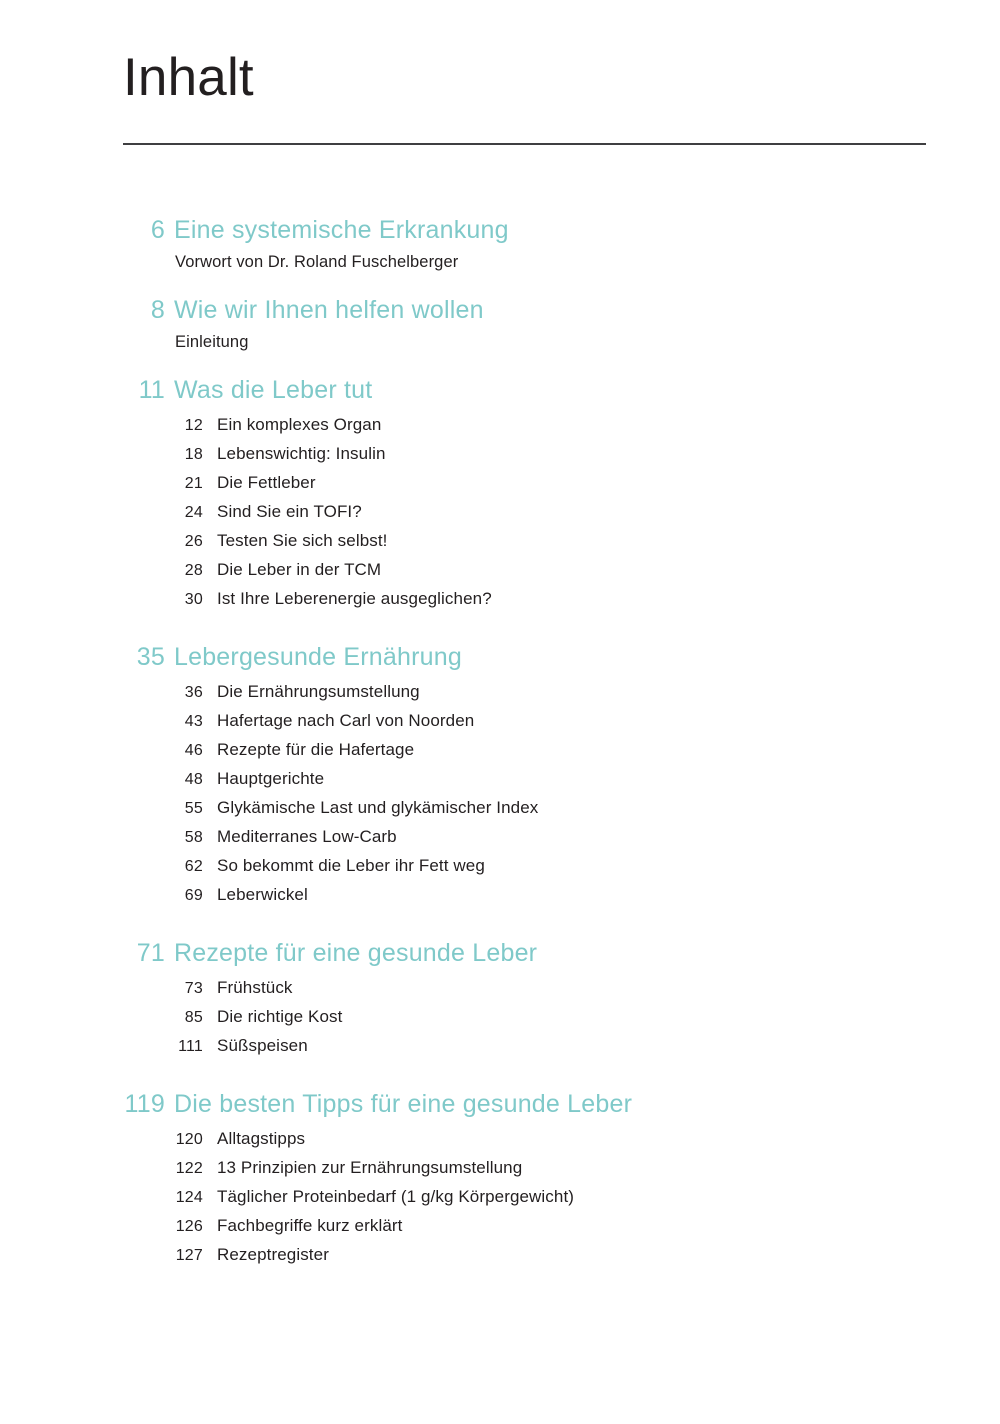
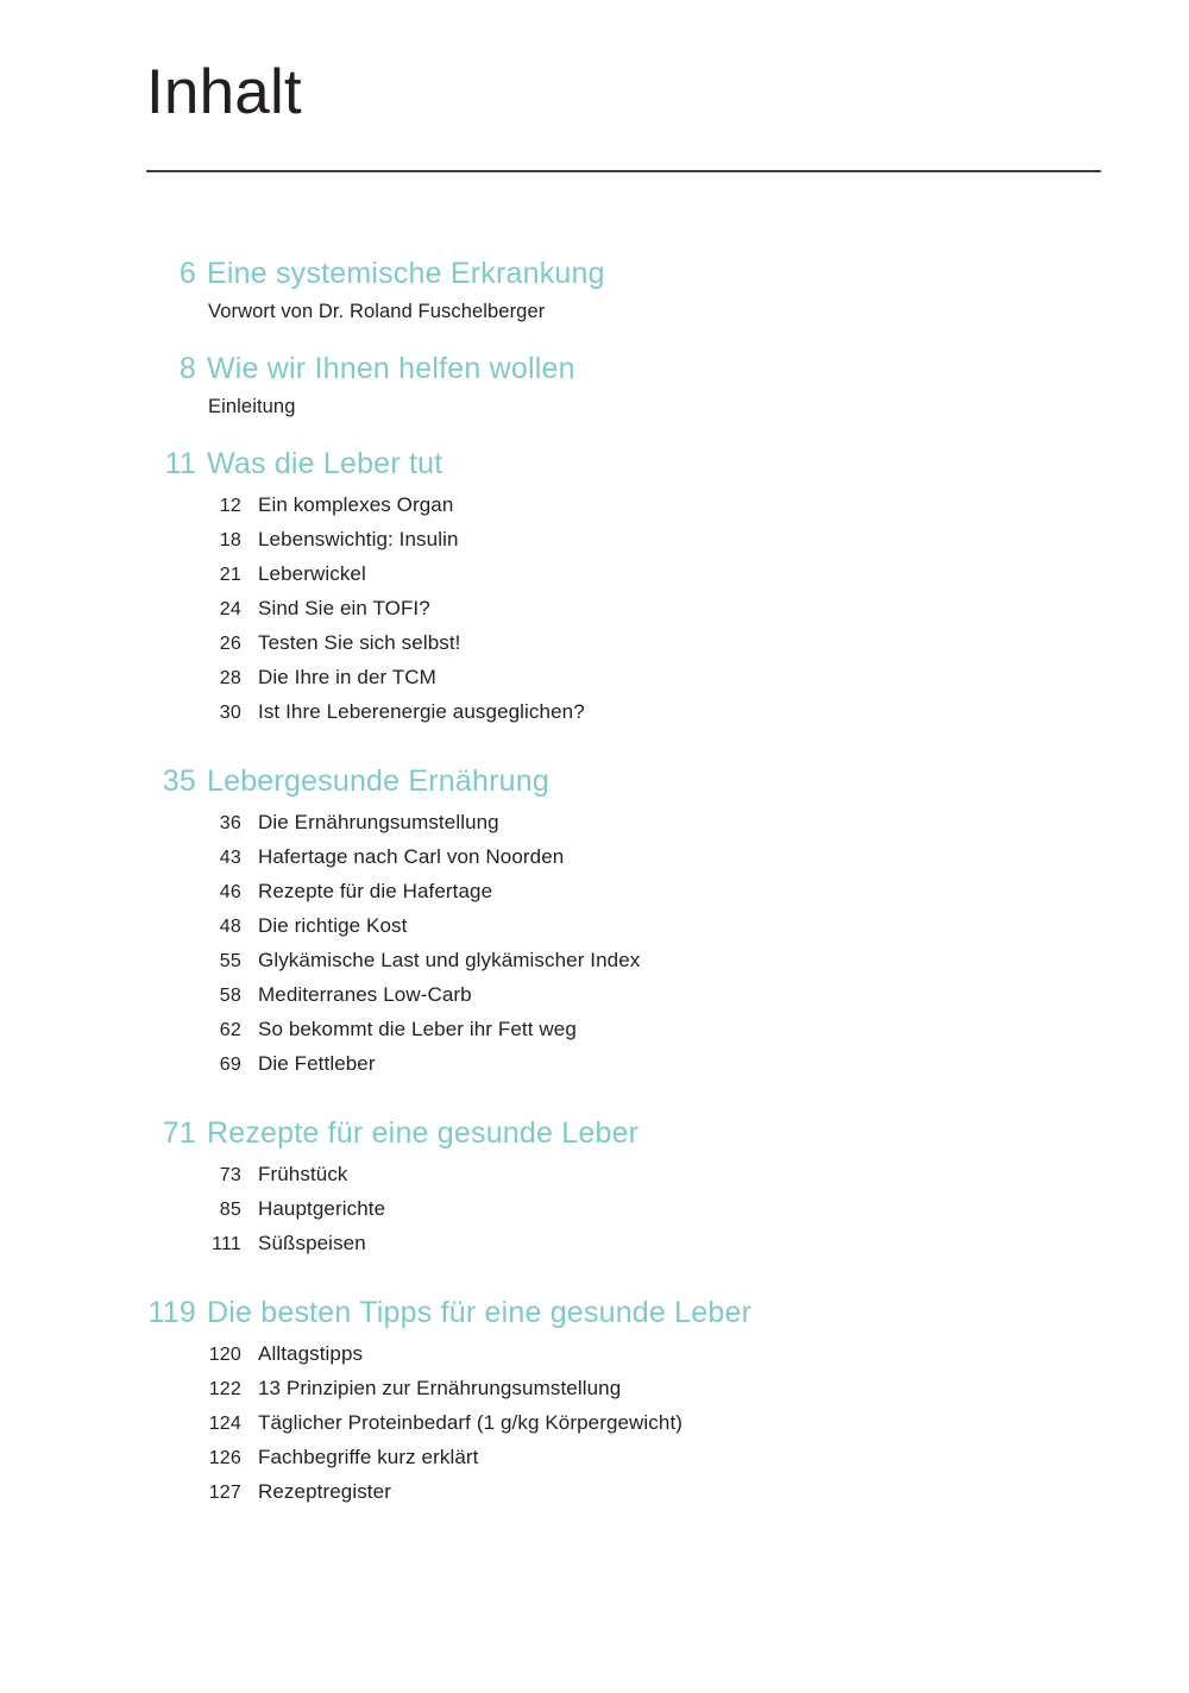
  Inhalt
  6
  Eine systemische Erkrankung
  Vorwort von Dr. Roland Fuschelberger
  8
  Wie wir Ihnen helfen wollen
  Einleitung
  11
  Was die Leber tut
  12
  Ein komplexes Organ
  18
  Lebenswichtig: Insulin
  21
- Die Fettleber
+ Leberwickel
  24
  Sind Sie ein TOFI?
  26
  Testen Sie sich selbst!
  28
- Die Leber in der TCM
+ Die Ihre in der TCM
  30
  Ist Ihre Leberenergie ausgeglichen?
  35
  Lebergesunde Ernährung
  36
  Die Ernährungsumstellung
  43
  Hafertage nach Carl von Noorden
  46
  Rezepte für die Hafertage
  48
- Hauptgerichte
+ Die richtige Kost
  55
  Glykämische Last und glykämischer Index
  58
  Mediterranes Low-Carb
  62
  So bekommt die Leber ihr Fett weg
  69
- Leberwickel
+ Die Fettleber
  71
  Rezepte für eine gesunde Leber
  73
  Frühstück
  85
- Die richtige Kost
+ Hauptgerichte
  111
  Süßspeisen
  119
  Die besten Tipps für eine gesunde Leber
  120
  Alltagstipps
  122
  13 Prinzipien zur Ernährungsumstellung
  124
  Täglicher Proteinbedarf (1 g/kg Körpergewicht)
  126
  Fachbegriffe kurz erklärt
  127
  Rezeptregister
